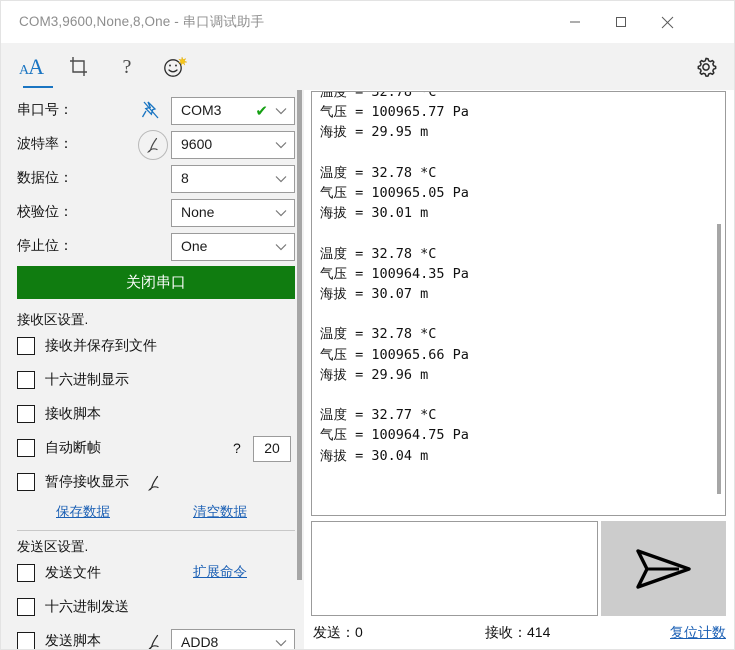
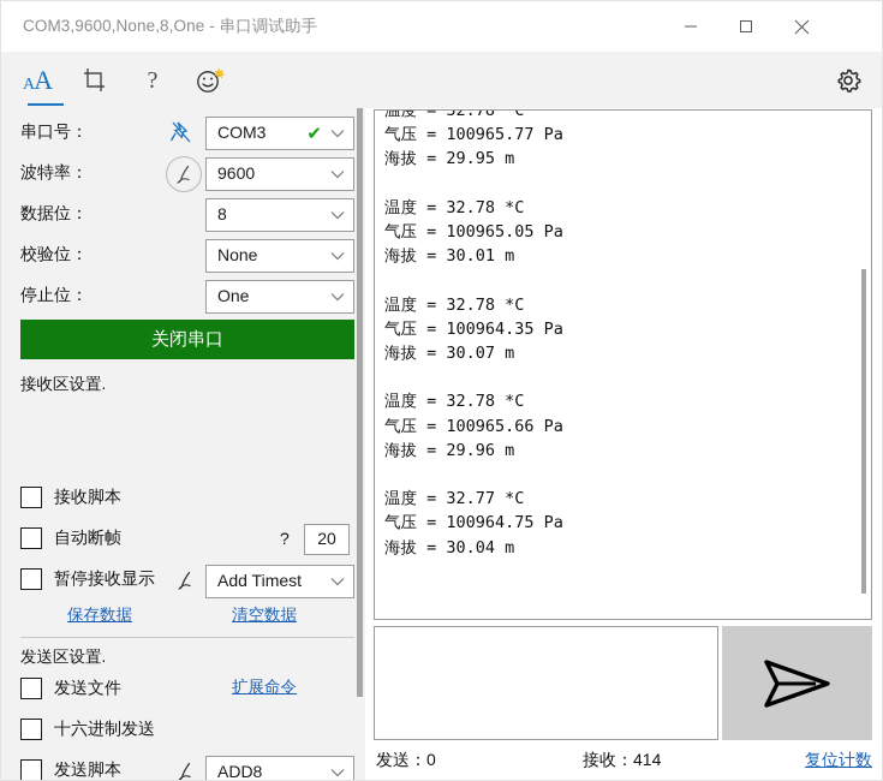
  COM3,9600,None,8,One - 串口调试助手
  AA
  ?
  串口号：
  COM3
  ✔
  波特率：
  9600
  数据位：
  8
  校验位：
  None
  停止位：
  One
  关闭串口
  接收区设置.
- 接收并保存到文件
- 十六进制显示
  接收脚本
  自动断帧
  ?
  20
  暂停接收显示
+ Add Timest
  保存数据
  清空数据
  发送区设置.
  发送文件
  扩展命令
  十六进制发送
  发送脚本
  ADD8
  温度 = 32.78 *C
  气压 = 100965.77 Pa
  海拔 = 29.95 m
  温度 = 32.78 *C
  气压 = 100965.05 Pa
  海拔 = 30.01 m
  温度 = 32.78 *C
  气压 = 100964.35 Pa
  海拔 = 30.07 m
  温度 = 32.78 *C
  气压 = 100965.66 Pa
  海拔 = 29.96 m
  温度 = 32.77 *C
  气压 = 100964.75 Pa
  海拔 = 30.04 m
  发送：0
  接收：414
  复位计数
